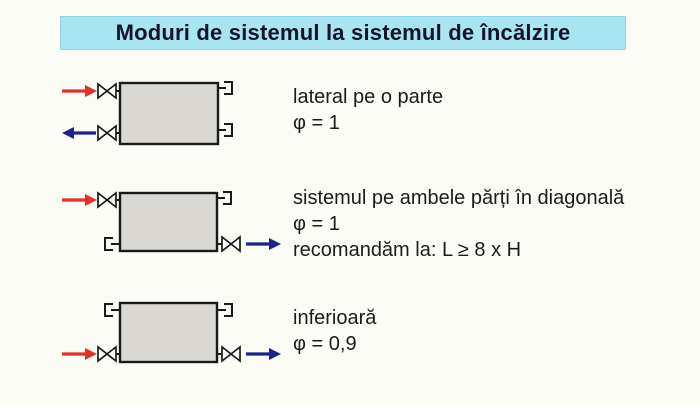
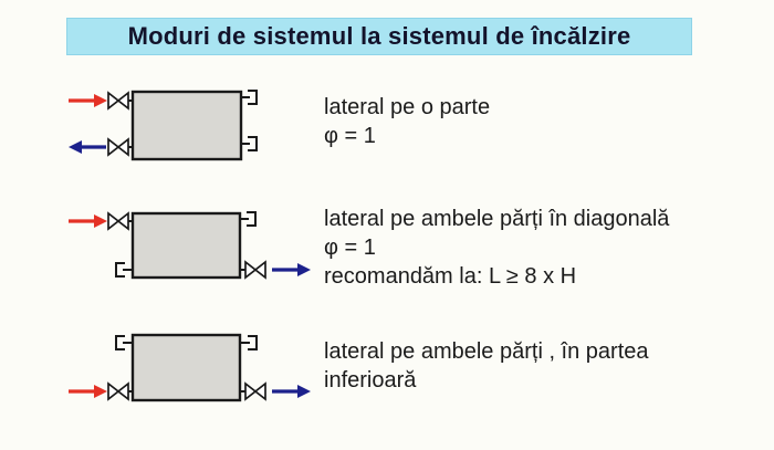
  Moduri de sistemul la sistemul de încălzire
  lateral pe o parte
  φ = 1
- sistemul pe ambele părți în diagonală
+ lateral pe ambele părți în diagonală
  φ = 1
  recomandăm la: L ≥ 8 x H
+ lateral pe ambele părți , în partea
  inferioară
- φ = 0,9
